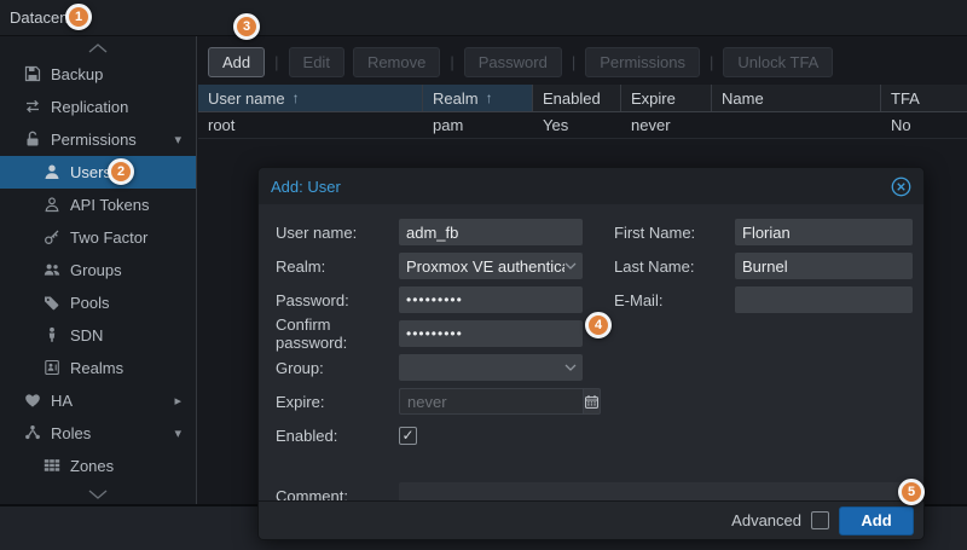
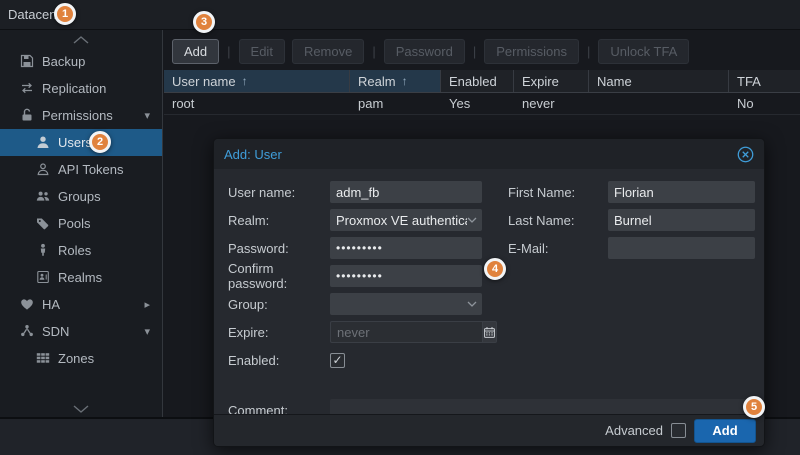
  Datacen
  Backup
  Replication
  Permissions
  ▾
  User
  API Tokens
- Two Factor
  Groups
  Pools
- SDN
+ Roles
  Realms
  HA
  ▸
- Roles
+ SDN
  ▾
  Zones
  Add
  |
  Edit
  Remove
  |
  Password
  |
  Permissions
  |
  Unlock TFA
  User name
  ↑
  Realm
  ↑
  Enabled
  Expire
  Name
  TFA
  root
  pam
  Yes
  never
  No
  Add: User
  User name:
  adm_fb
  Realm:
  Proxmox VE authentic
  Password:
  •••••••••
  Confirm password:
  •••••••••
  Group:
  Expire:
  never
  Enabled:
  ✓
  First Name:
  Florian
  Last Name:
  Burnel
  E-Mail:
  Comment:
  Advanced
  Add
  1
  2
  3
  4
  5
